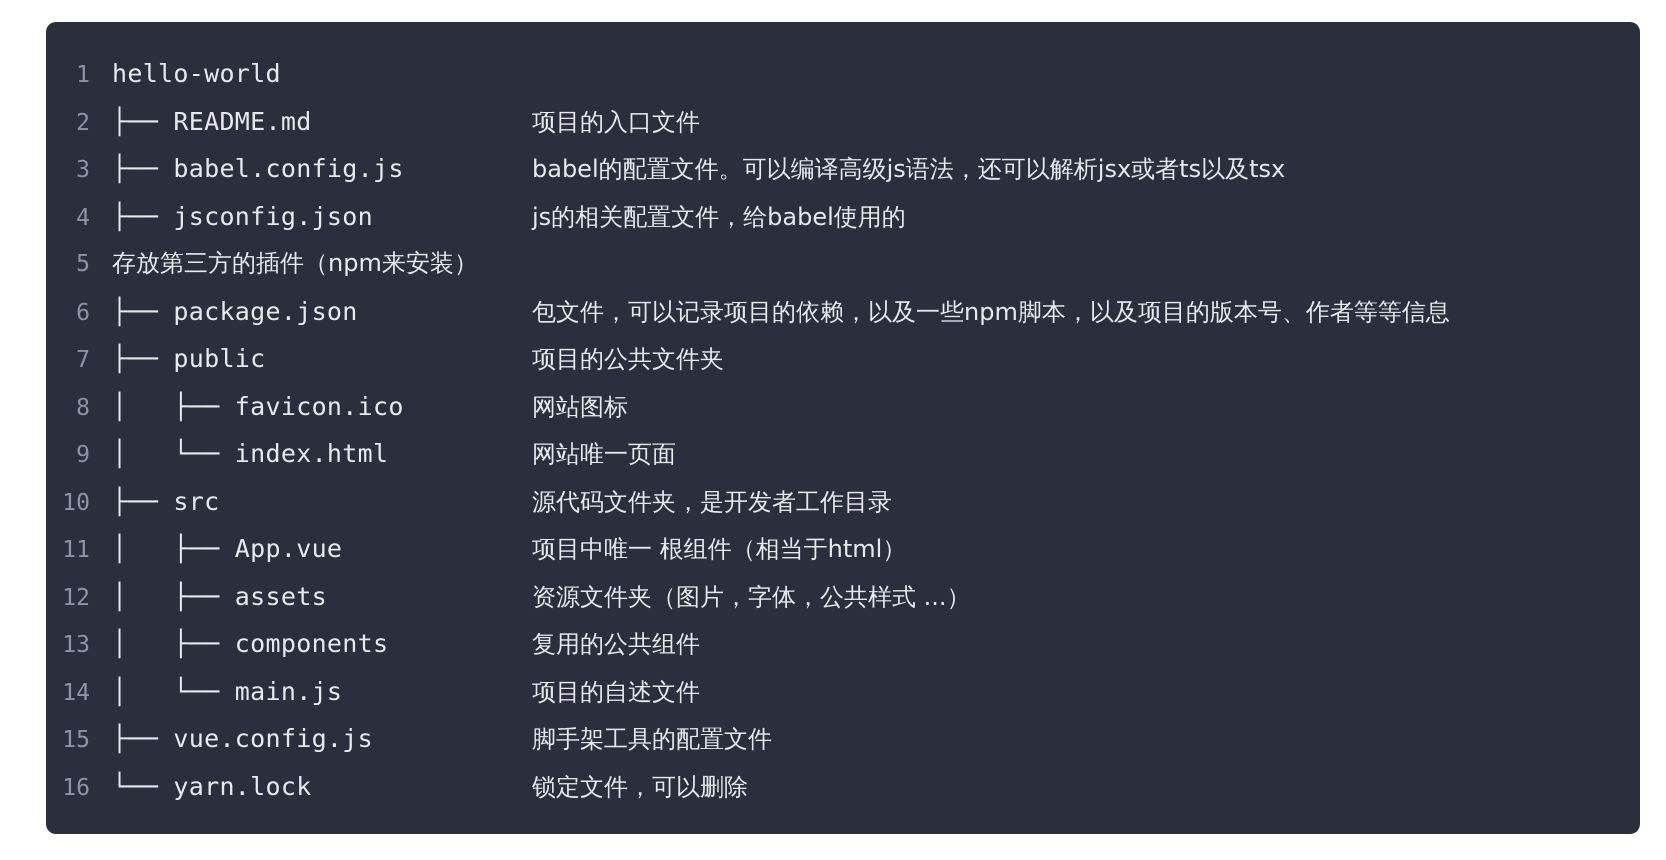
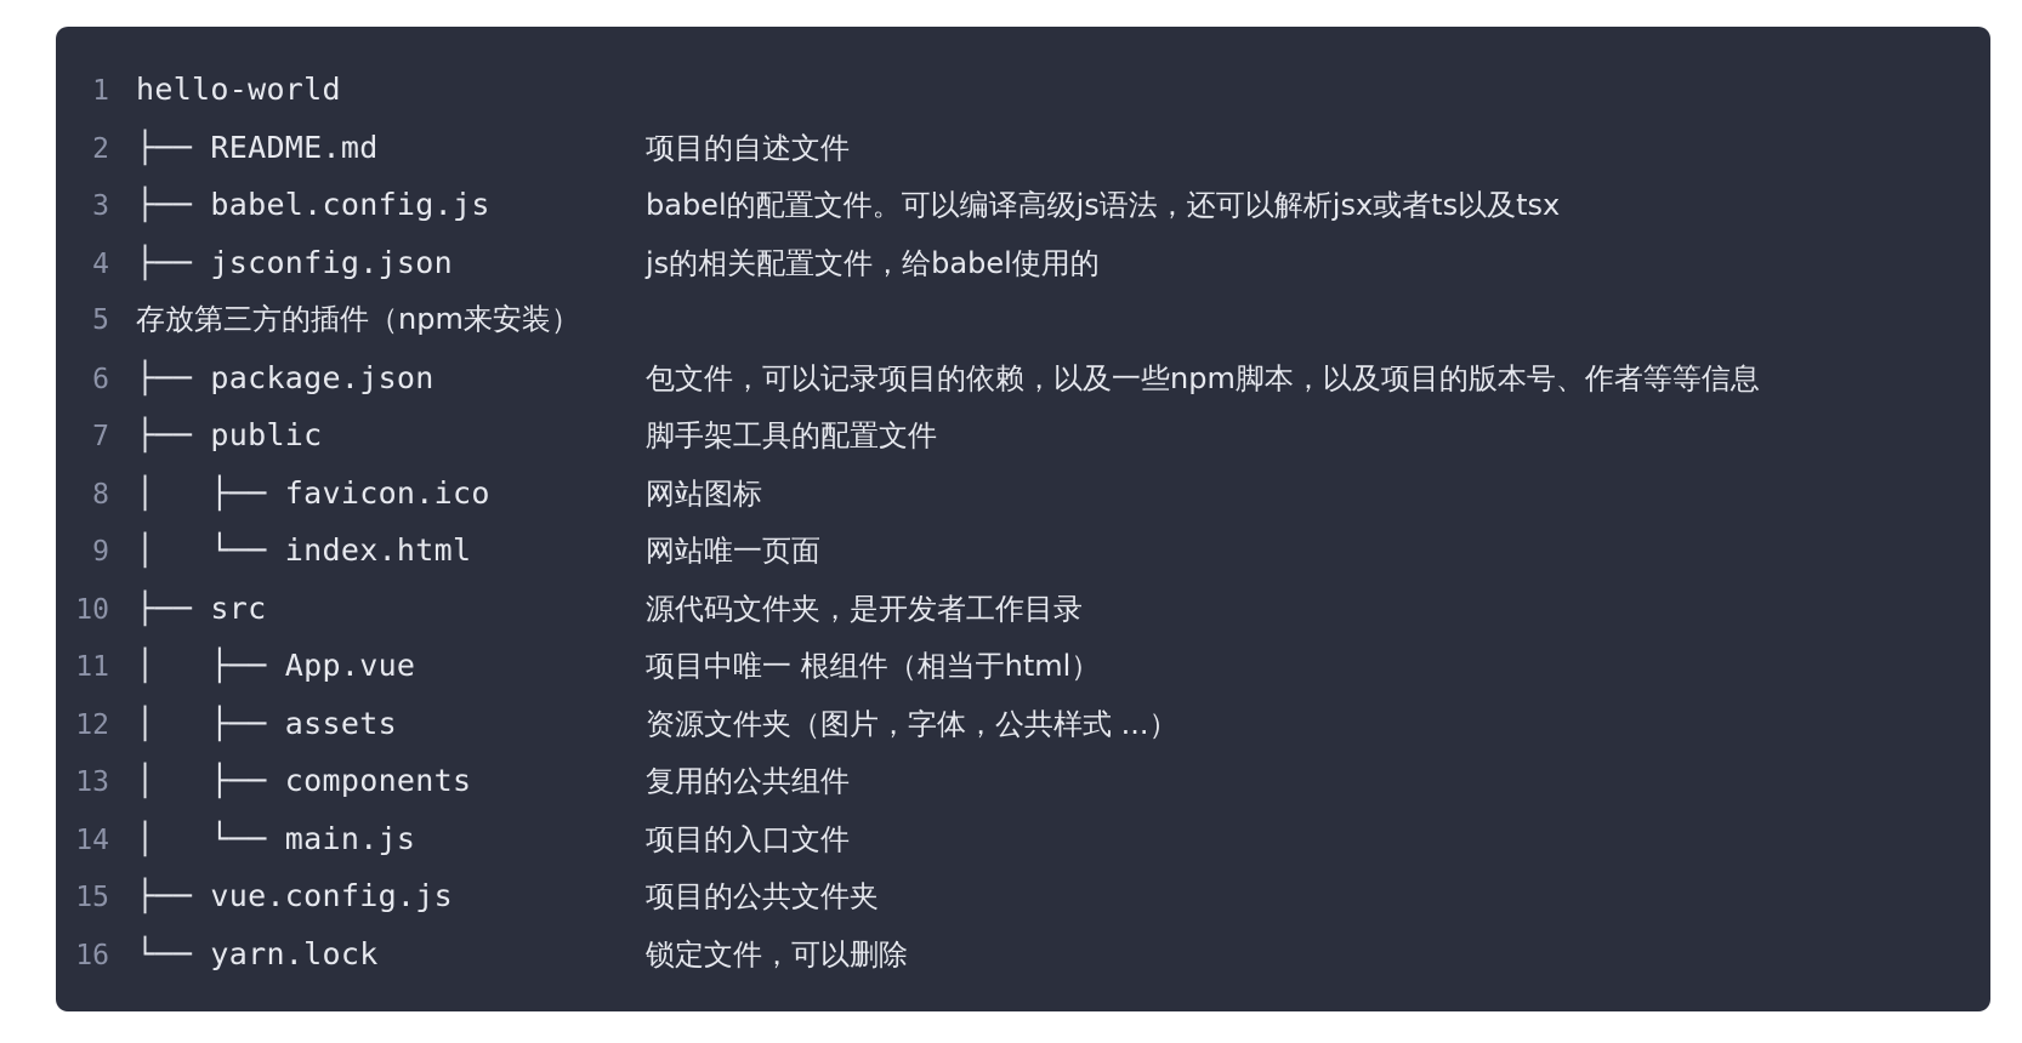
  1
  hello-world
  2
  ├── README.md
- 项目的入口文件
+ 项目的自述文件
  3
  ├── babel.config.js
  babel的配置文件。可以编译高级js语法，还可以解析jsx或者ts以及tsx
  4
  ├── jsconfig.json
  js的相关配置文件，给babel使用的
  5
  存放第三方的插件（npm来安装）
  6
  ├── package.json
  包文件，可以记录项目的依赖，以及一些npm脚本，以及项目的版本号、作者等等信息
  7
  ├── public
- 项目的公共文件夹
+ 脚手架工具的配置文件
  8
  │ ├── favicon.ico
  网站图标
  9
  │ └── index.html
  网站唯一页面
  10
  ├── src
  源代码文件夹，是开发者工作目录
  11
  │ ├── App.vue
  项目中唯一 根组件（相当于html）
  12
  │ ├── assets
  资源文件夹（图片，字体，公共样式 ...）
  13
  │ ├── components
  复用的公共组件
  14
  │ └── main.js
- 项目的自述文件
+ 项目的入口文件
  15
  ├── vue.config.js
- 脚手架工具的配置文件
+ 项目的公共文件夹
  16
  └── yarn.lock
  锁定文件，可以删除
